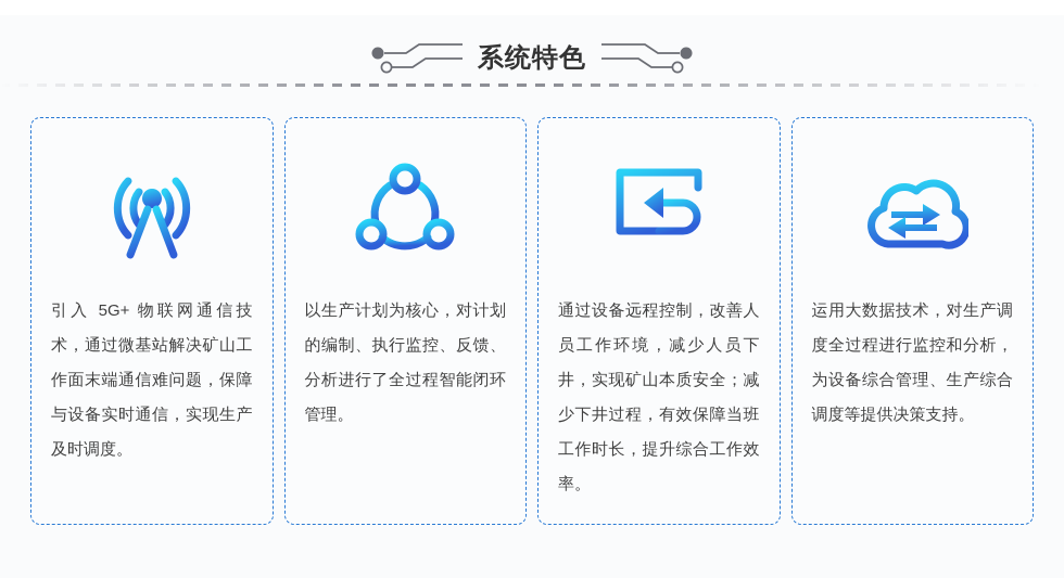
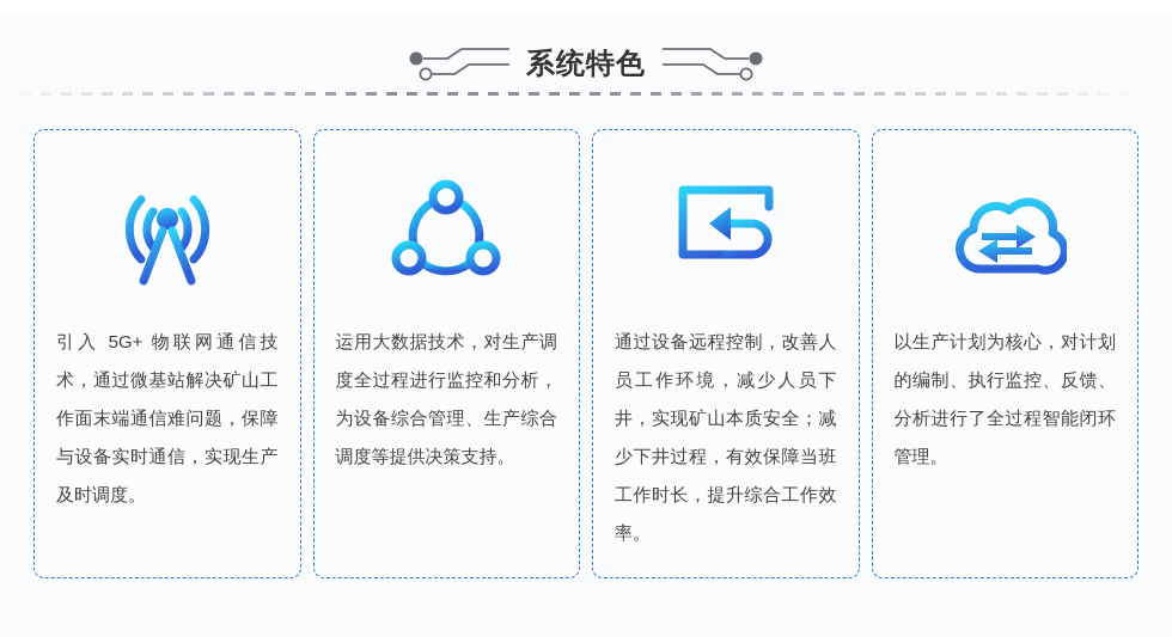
  系统特色
  引入 5G+ 物联网通信技术，通过微基站解决矿山工作面末端通信难问题，保障与设备实时通信，实现生产及时调度。
- 以生产计划为核心，对计划的编制、执行监控、反馈、分析进行了全过程智能闭环管理。
+ 运用大数据技术，对生产调度全过程进行监控和分析，为设备综合管理、生产综合调度等提供决策支持。
  通过设备远程控制，改善人员工作环境，减少人员下井，实现矿山本质安全；减少下井过程，有效保障当班工作时长，提升综合工作效率。
- 运用大数据技术，对生产调度全过程进行监控和分析，为设备综合管理、生产综合调度等提供决策支持。
+ 以生产计划为核心，对计划的编制、执行监控、反馈、分析进行了全过程智能闭环管理。
